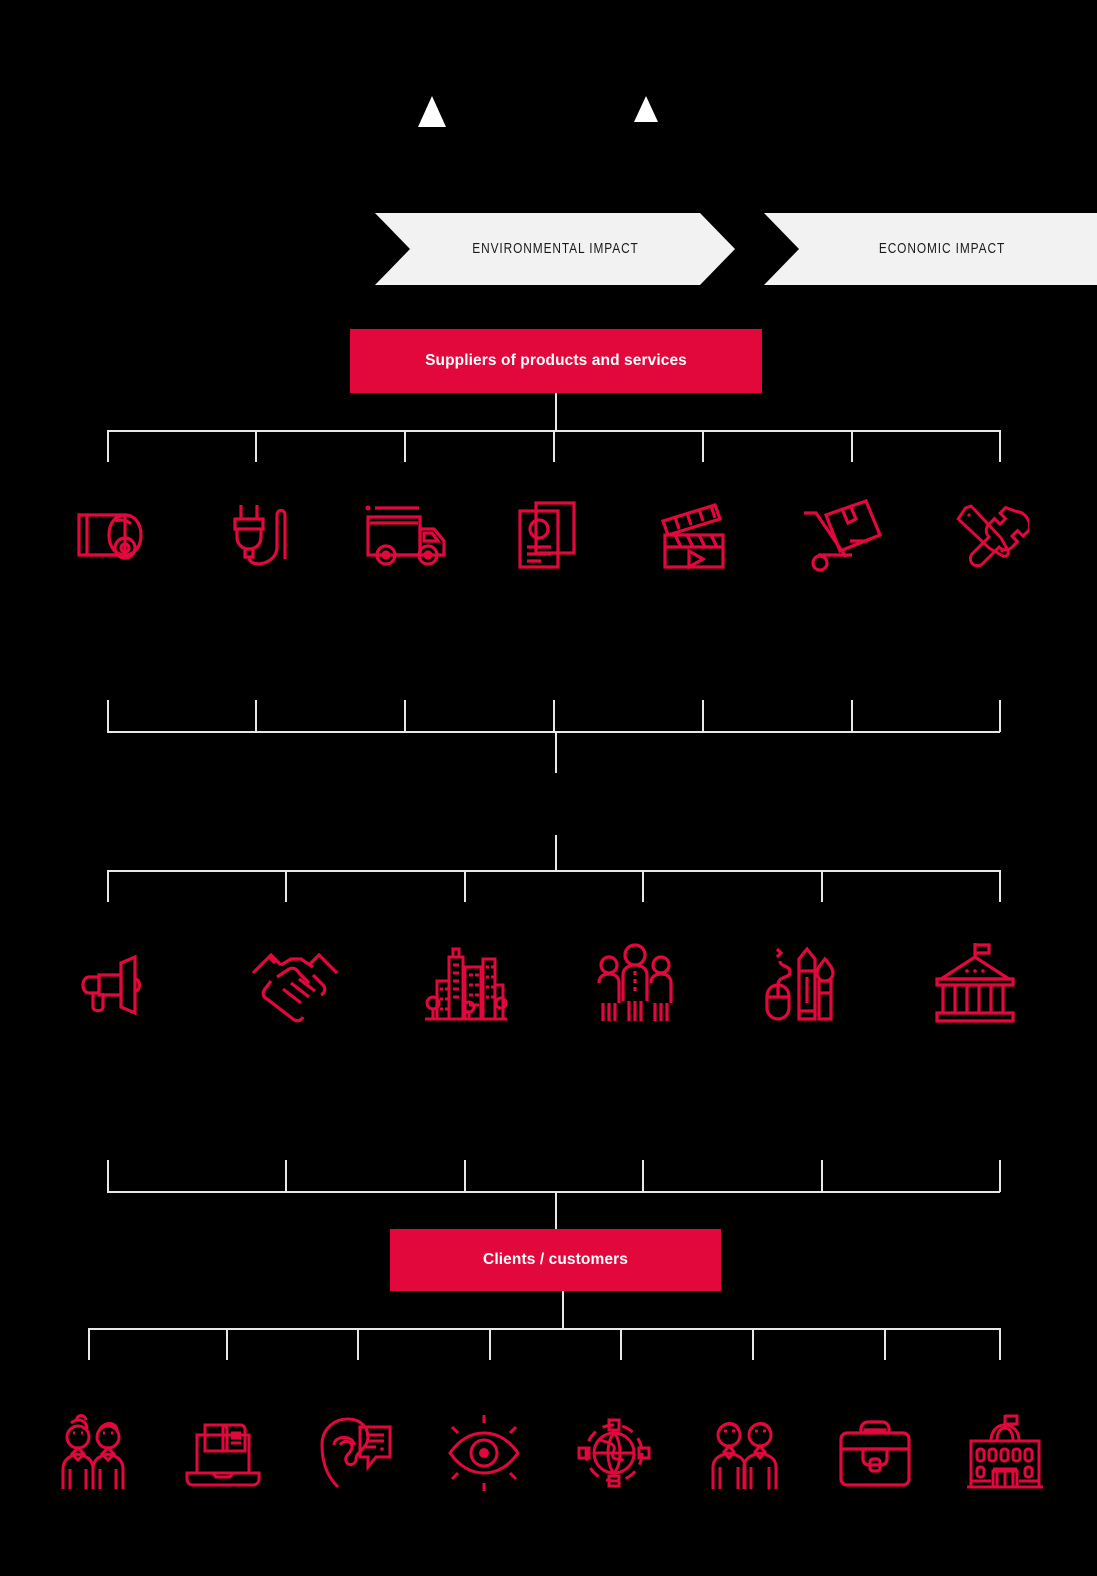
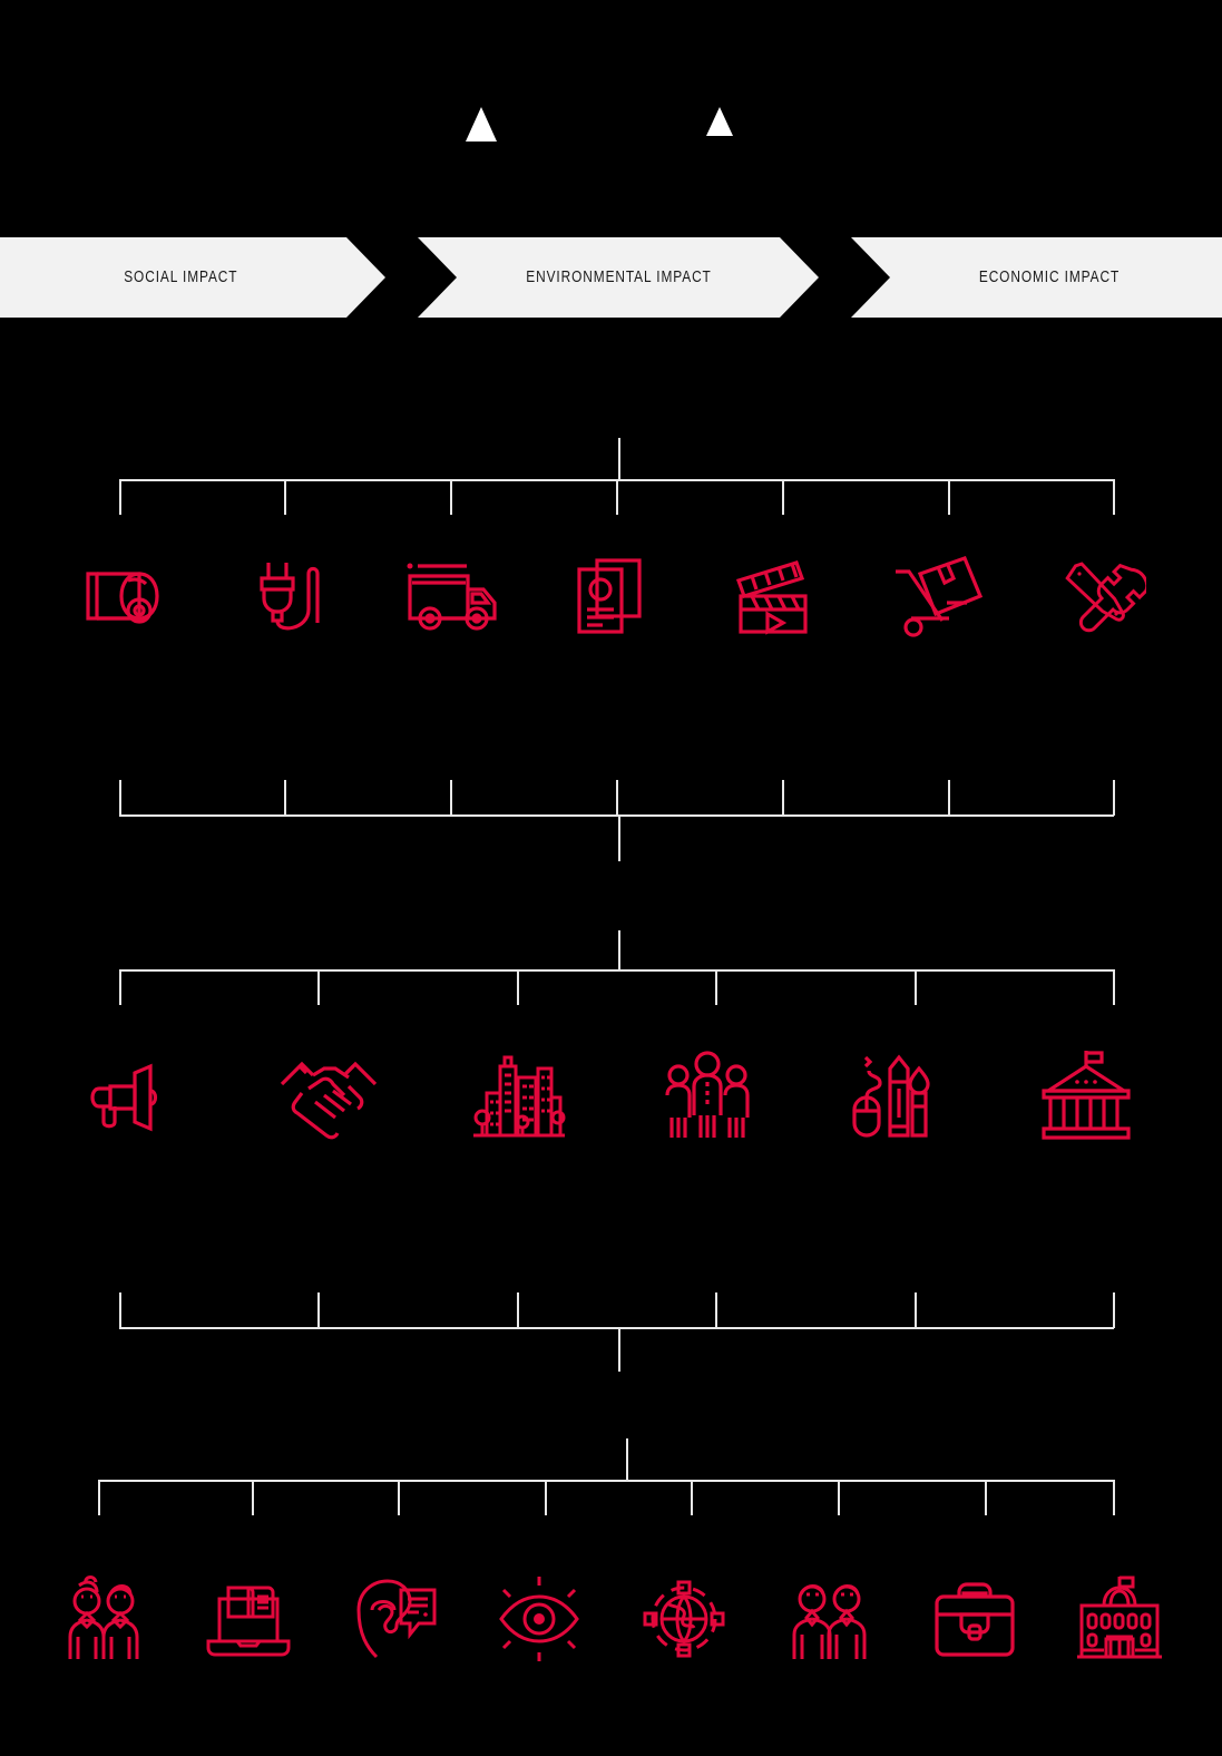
+ SOCIAL IMPACT
  ENVIRONMENTAL IMPACT
  ECONOMIC IMPACT
- Suppliers of products and services
- Clients / customers
